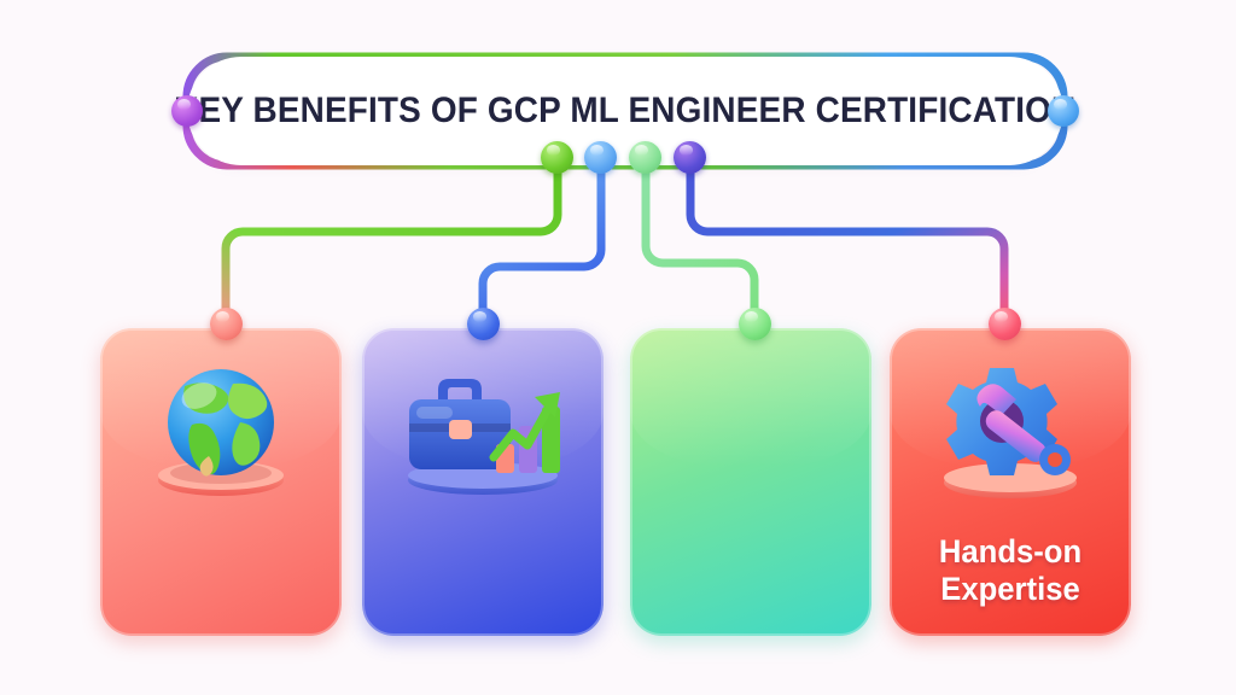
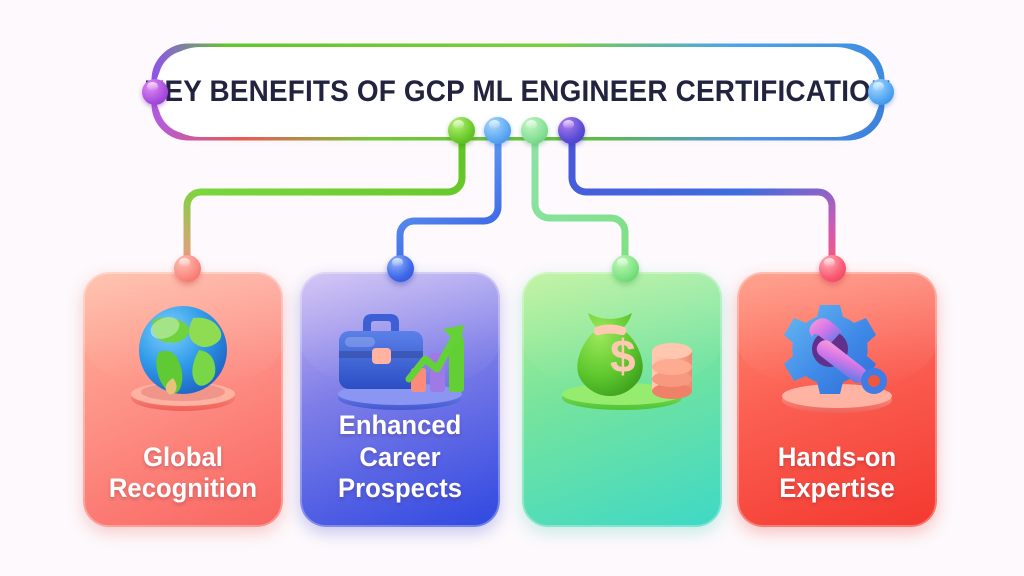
  EY BENEFITS OF GCP ML ENGINEER CERTIFICATIO
+ Global
+ Recognition
+ Enhanced
+ Career
+ Prospects
+ $
  Hands-on
  Expertise
